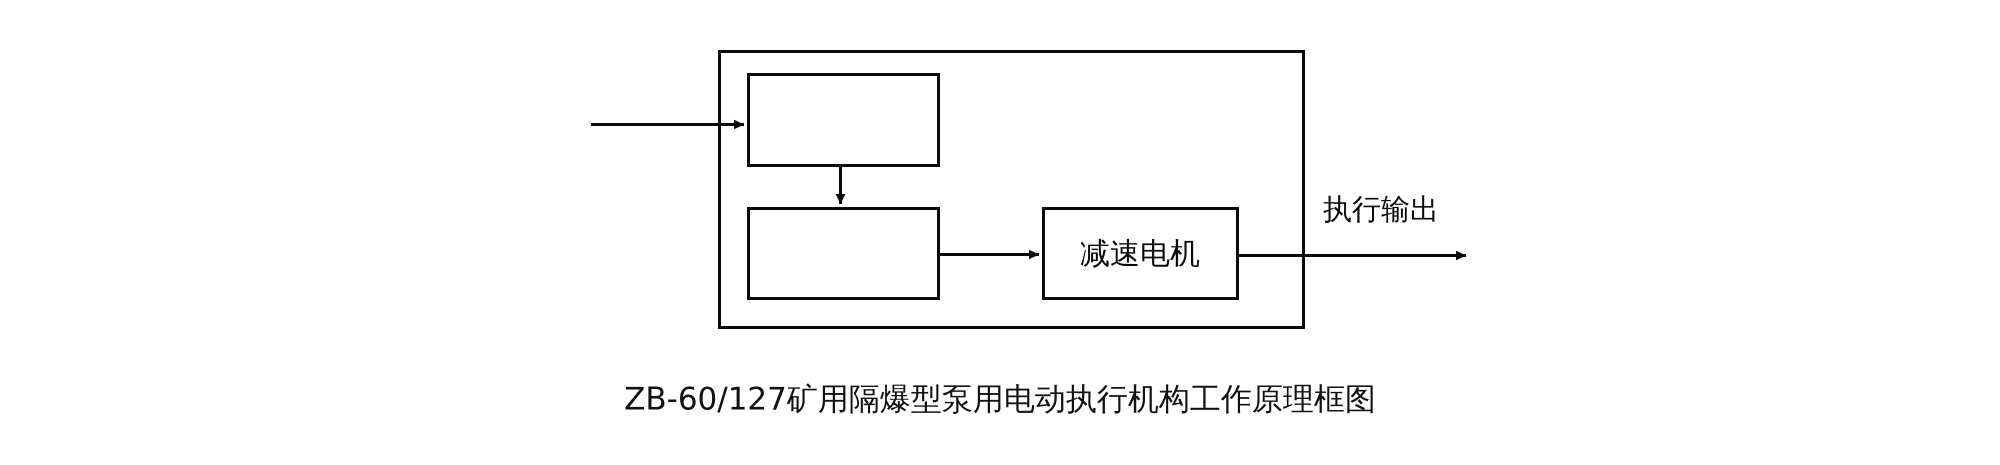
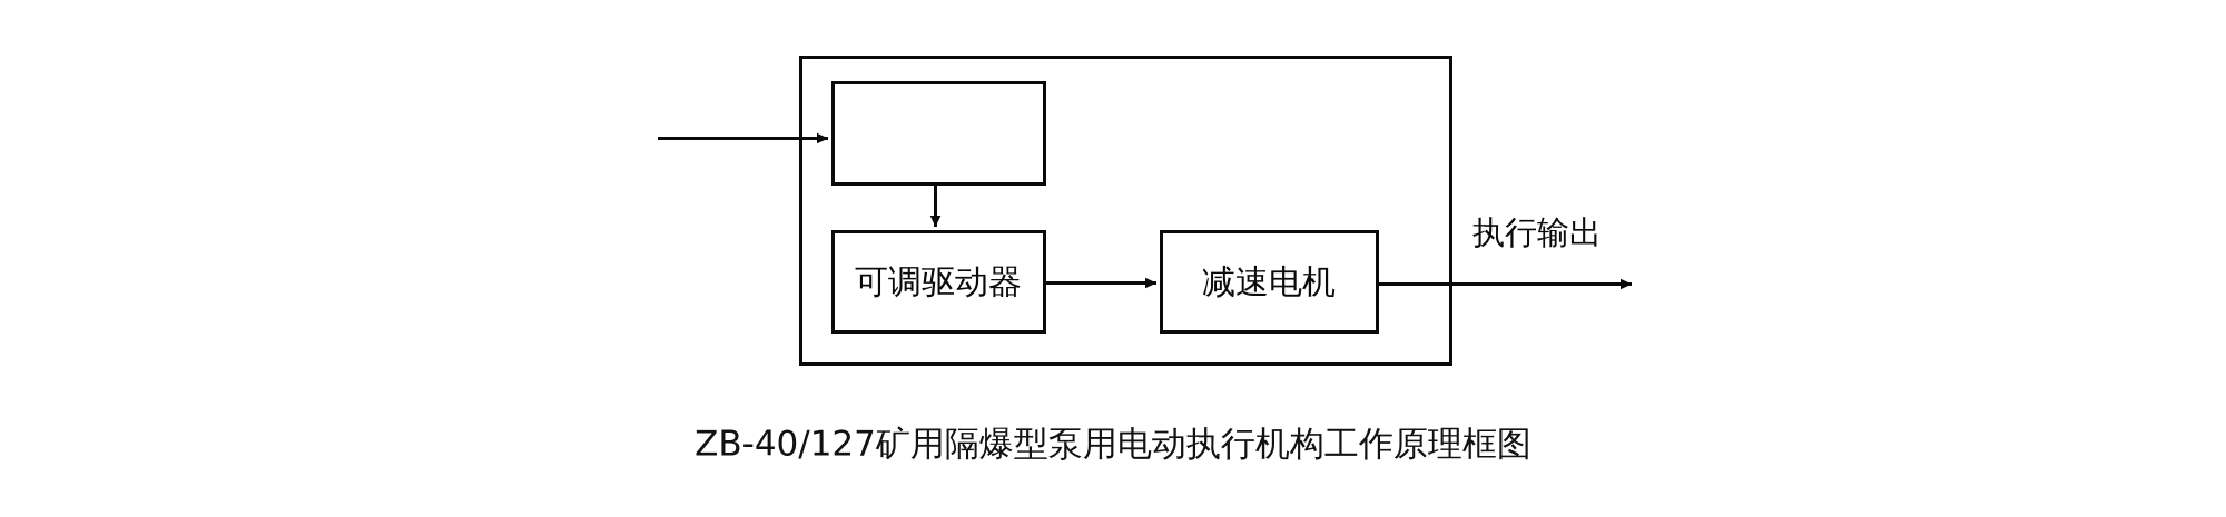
+ 可调驱动器
  减速电机
  执行输出
- ZB-60/127矿用隔爆型泵用电动执行机构工作原理框图
+ ZB-40/127矿用隔爆型泵用电动执行机构工作原理框图
